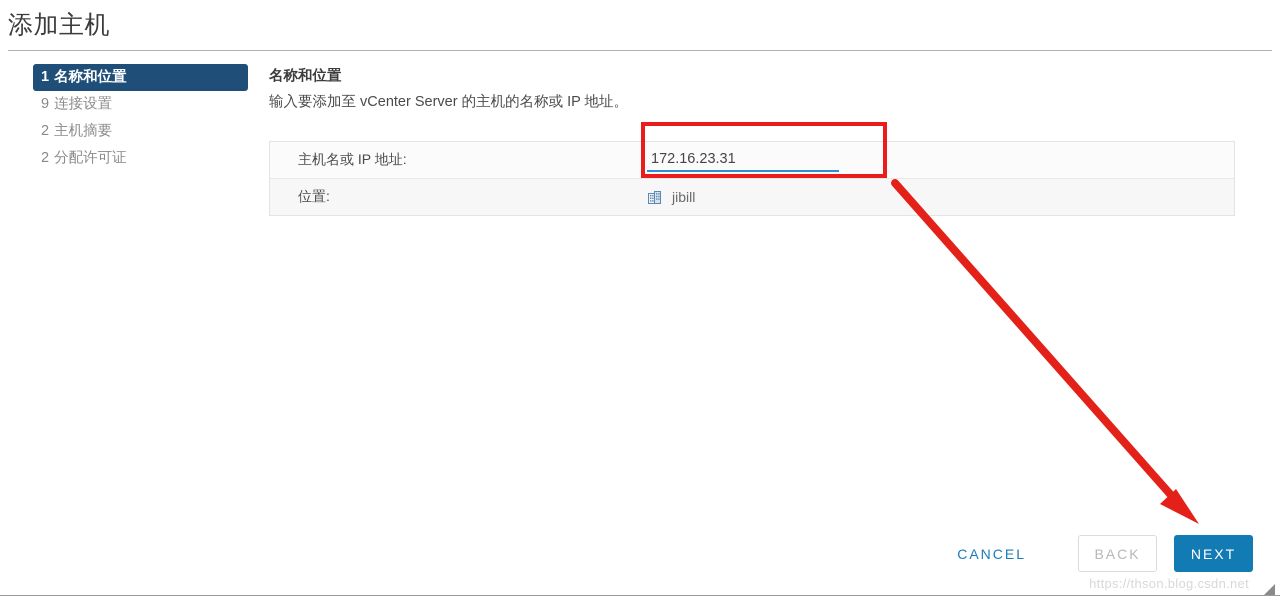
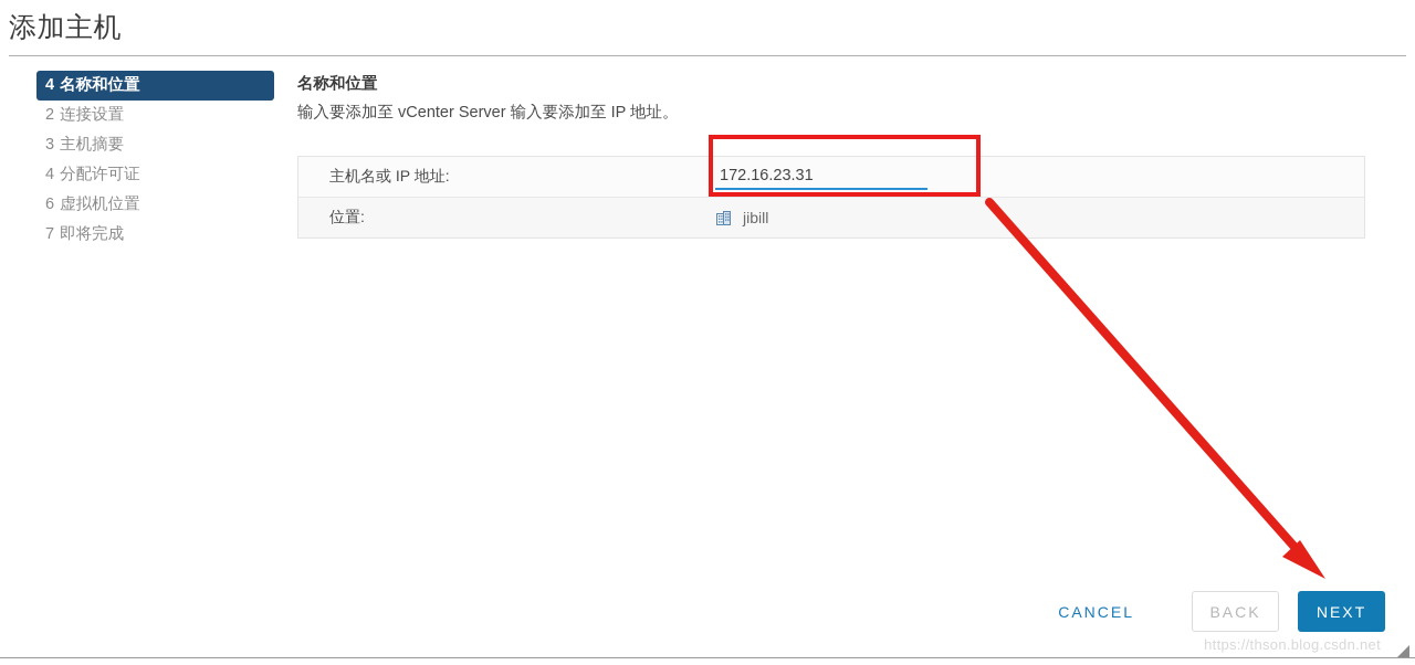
  添加主机
- 1 名称和位置
+ 4 名称和位置
- 9 连接设置
+ 2 连接设置
- 2 主机摘要
+ 3 主机摘要
- 2 分配许可证
+ 4 分配许可证
+ 6 虚拟机位置
+ 7 即将完成
  名称和位置
- 输入要添加至 vCenter Server 的主机的名称或 IP 地址。
+ 输入要添加至 vCenter Server 输入要添加至 IP 地址。
  主机名或 IP 地址:
  172.16.23.31
  位置:
  jibill
  CANCEL
  BACK
  NEXT
  https://thson.blog.csdn.net
